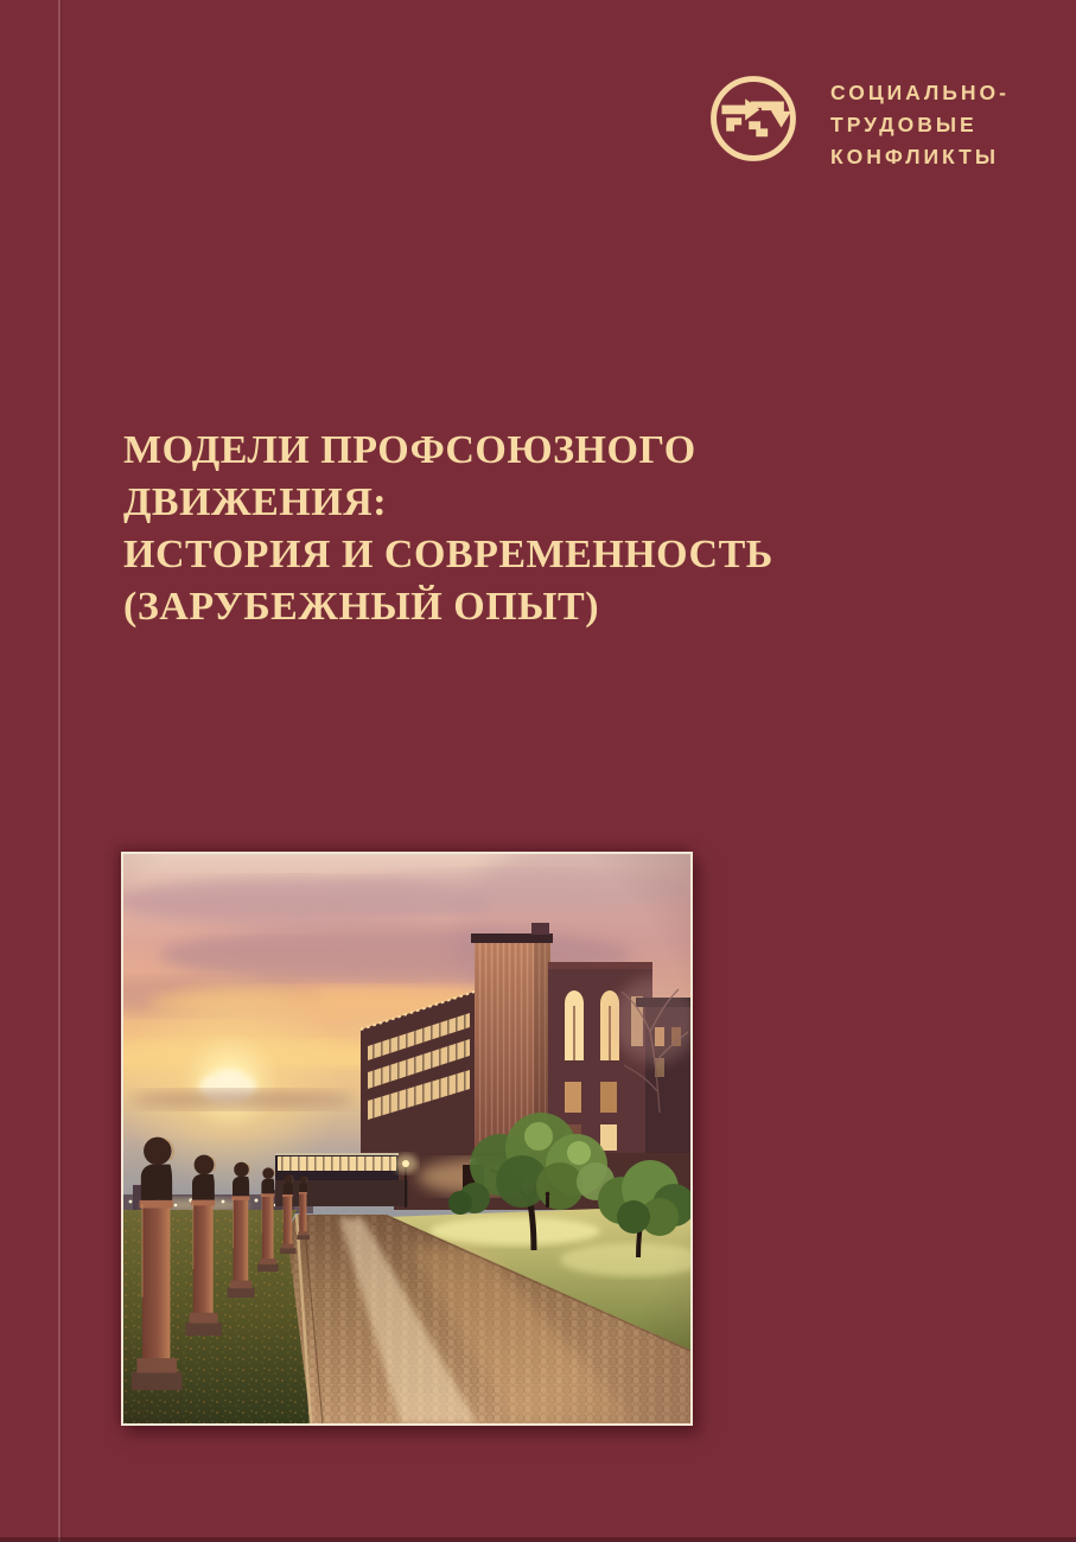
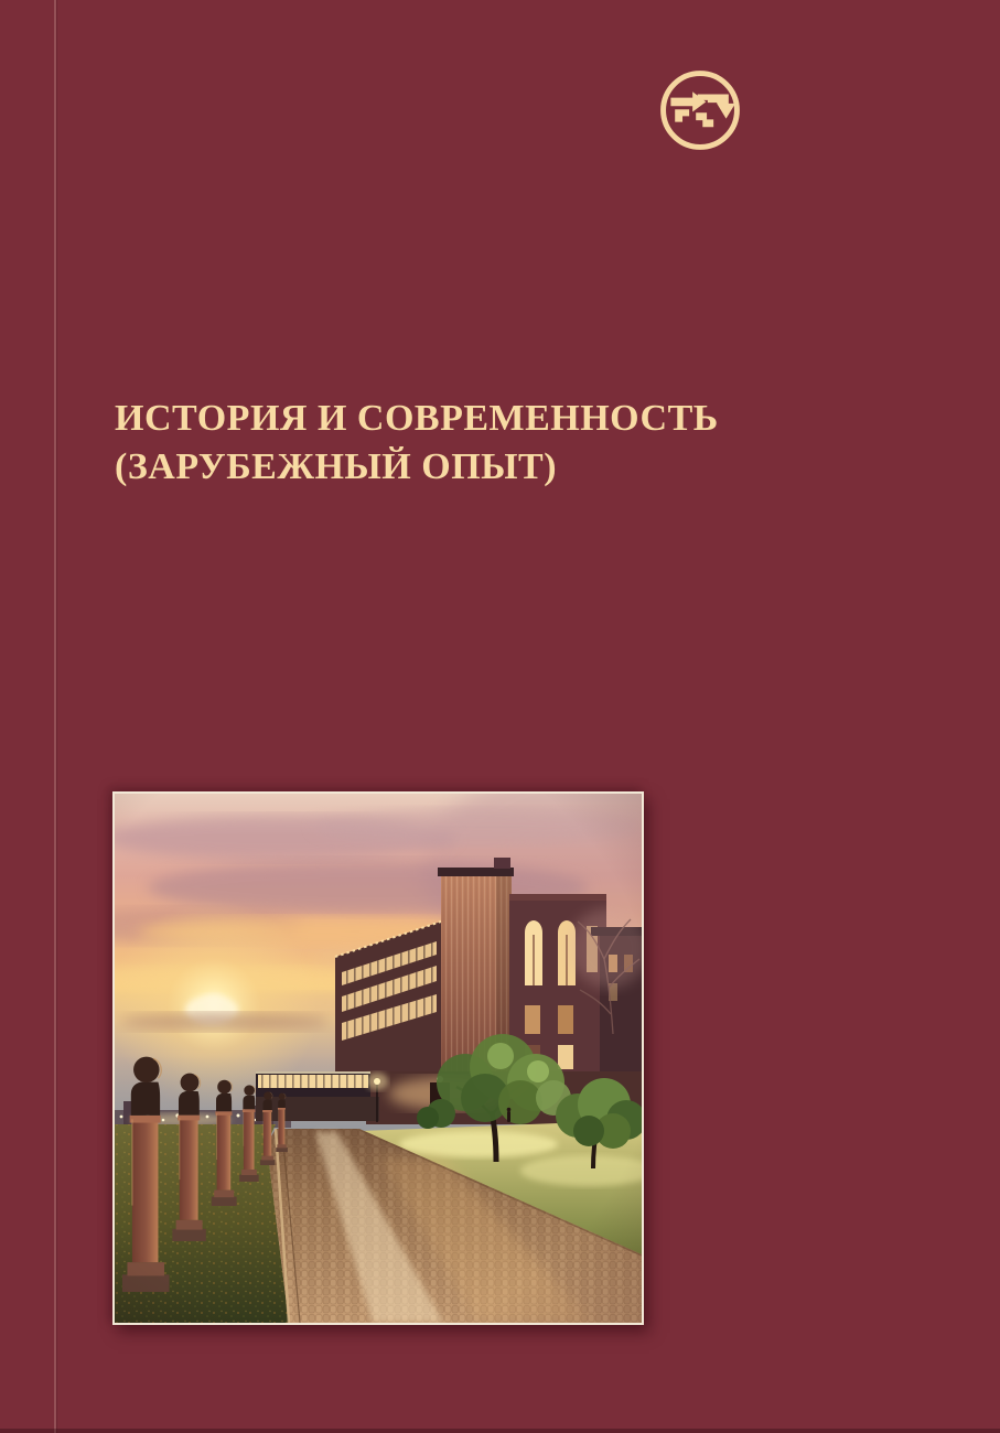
- СОЦИАЛЬНО-
- ТРУДОВЫЕ
- КОНФЛИКТЫ
- МОДЕЛИ ПРОФСОЮЗНОГО ДВИЖЕНИЯ:
  ИСТОРИЯ И СОВРЕМЕННОСТЬ
  (ЗАРУБЕЖНЫЙ ОПЫТ)
